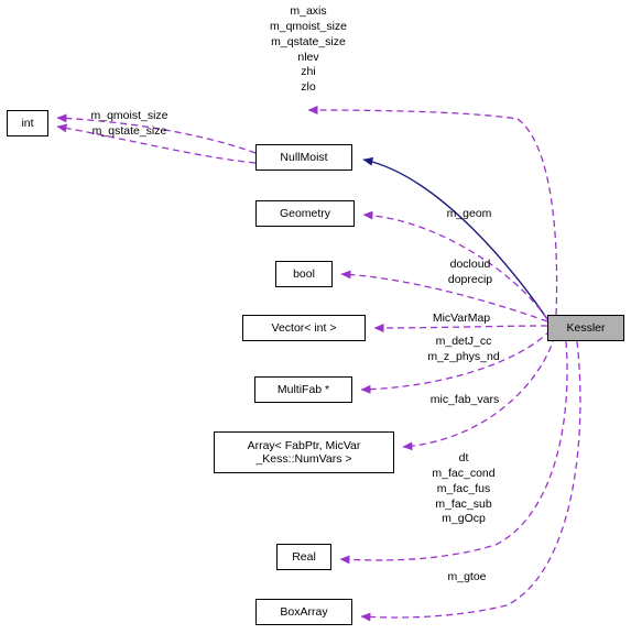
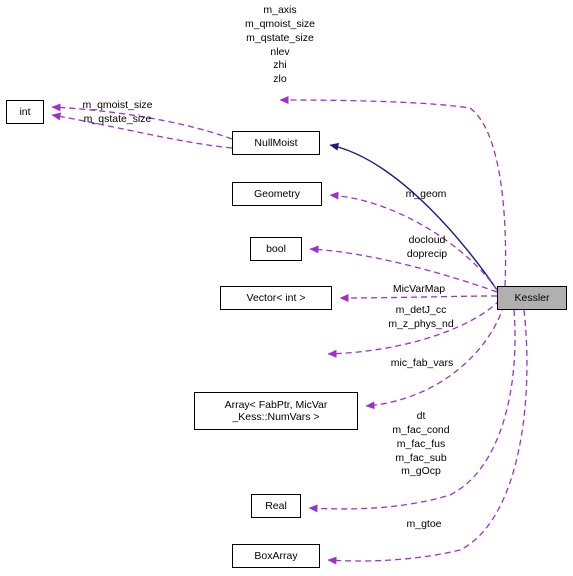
  int
  NullMoist
  Geometry
  bool
  Vector< int >
- MultiFab *
  Array< FabPtr, MicVar
  _Kess::NumVars >
  Real
  BoxArray
  Kessler
  m_axis
  m_qmoist_size
  m_qstate_size
  nlev
  zhi
  zlo
  m_qmoist_size
  m_qstate_size
  m_geom
  docloud
  doprecip
  MicVarMap
  m_detJ_cc
  m_z_phys_nd
  mic_fab_vars
  dt
  m_fac_cond
  m_fac_fus
  m_fac_sub
  m_gOcp
  m_gtoe
